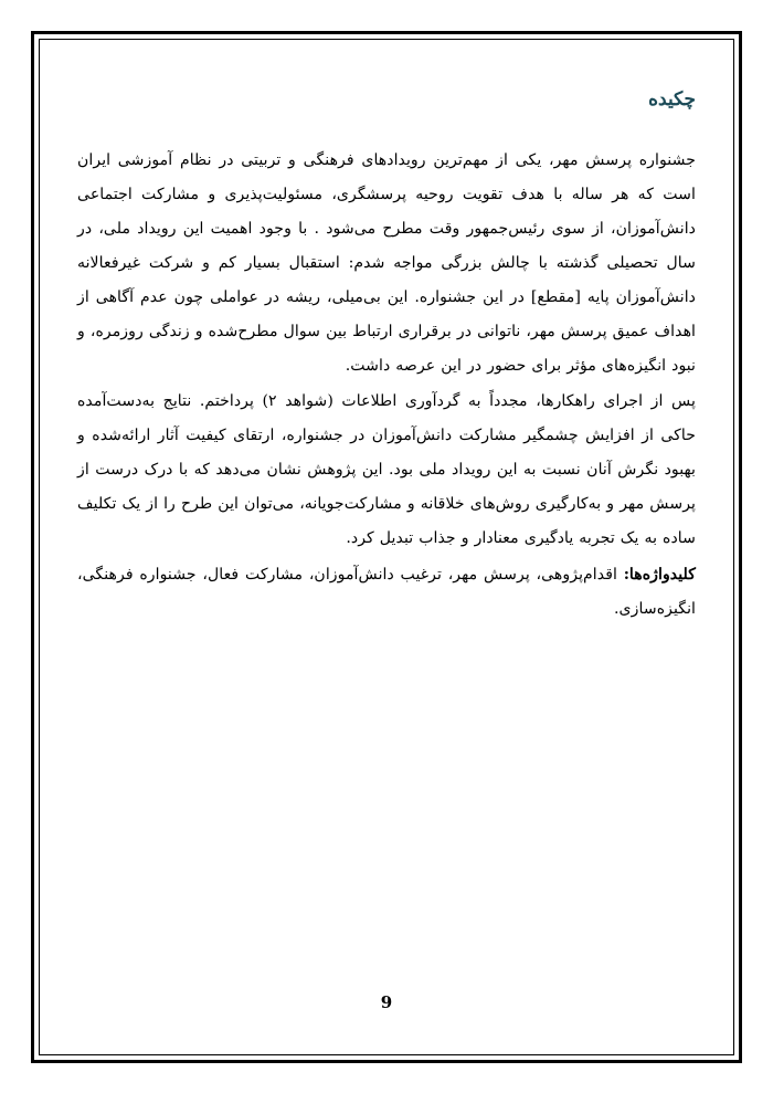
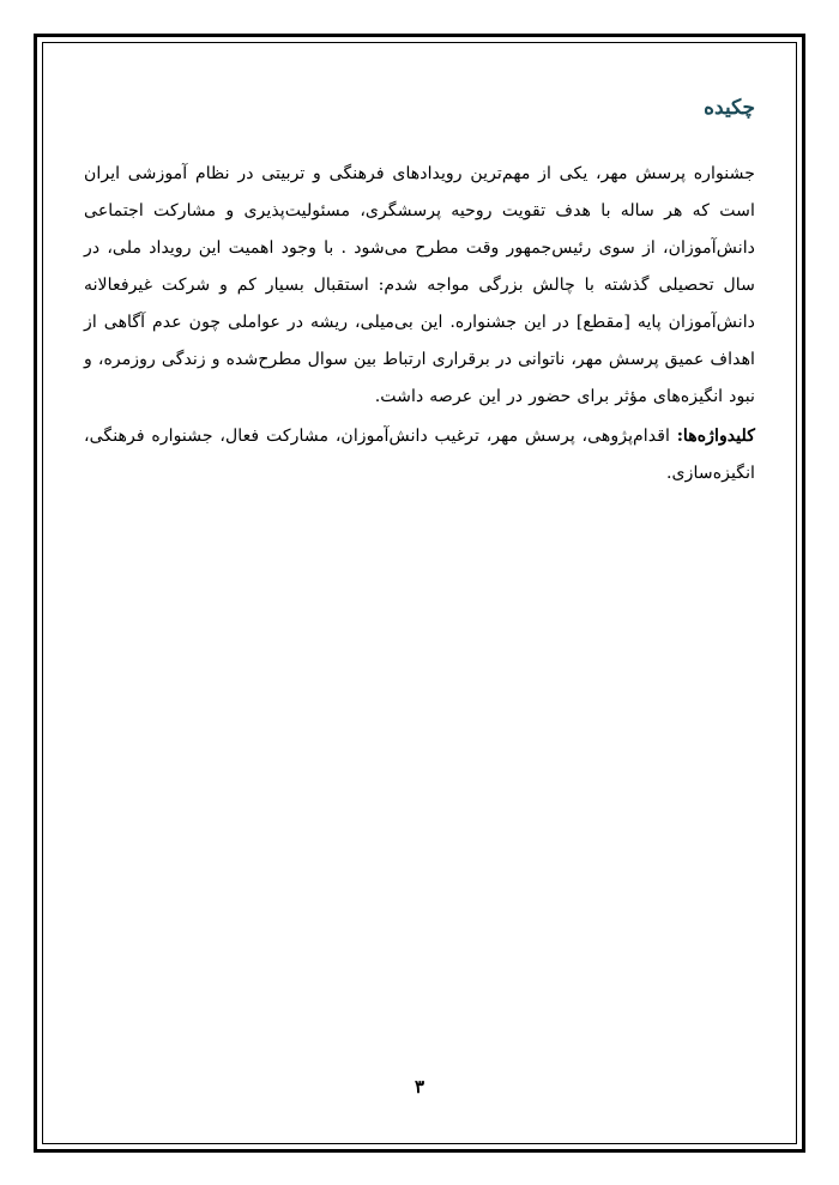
  چکیده
  جشنواره پرسش مهر، یکی از مهم‌ترین رویدادهای فرهنگی و تربیتی در نظام آموزشی ایران است که هر ساله با هدف تقویت روحیه پرسشگری، مسئولیت‌پذیری و مشارکت اجتماعی دانشآموزان، از سوی رئیس‌جمهور وقت مطرح می‌شود . با وجود اهمیت این رویداد ملی، در سال تحصیلی گذشته با چالش بزرگی مواجه شدم: استقبال بسیار کم و شرکت غیرفعالانه دانش‌آموزان پایه [مقطع] در این جشنواره. این بی‌میلی، ریشه در عواملی چون عدم آگاهی از اهداف عمیق پرسش مهر، ناتوانی در برقراری ارتباط بین سوال مطرح‌شده و زندگی روزمره، و نبود انگیزه‌های مؤثر برای حضور در این عرصه داشت.
- پس از اجرای راهکارها، مجدداً به گردآوری اطلاعات (شواهد ۲) پرداختم. نتایج به‌دست‌آمده حاکی از افزایش چشمگیر مشارکت دانش‌آموزان در جشنواره، ارتقای کیفیت آثار ارائه‌شده و بهبود نگرش آنان نسبت به این رویداد ملی بود. این پژوهش نشان می‌دهد که با درک درست از پرسش مهر و به‌کارگیری روش‌های خلاقانه و مشارکت‌جویانه، می‌توان این طرح را از یک تکلیف ساده به یک تجربه یادگیری معنادار و جذاب تبدیل کرد.
  کلیدواژه‌ها: اقدام‌پژوهی، پرسش مهر، ترغیب دانش‌آموزان، مشارکت فعال، جشنواره فرهنگی، انگیزه‌سازی.
- 9
+ ۳
